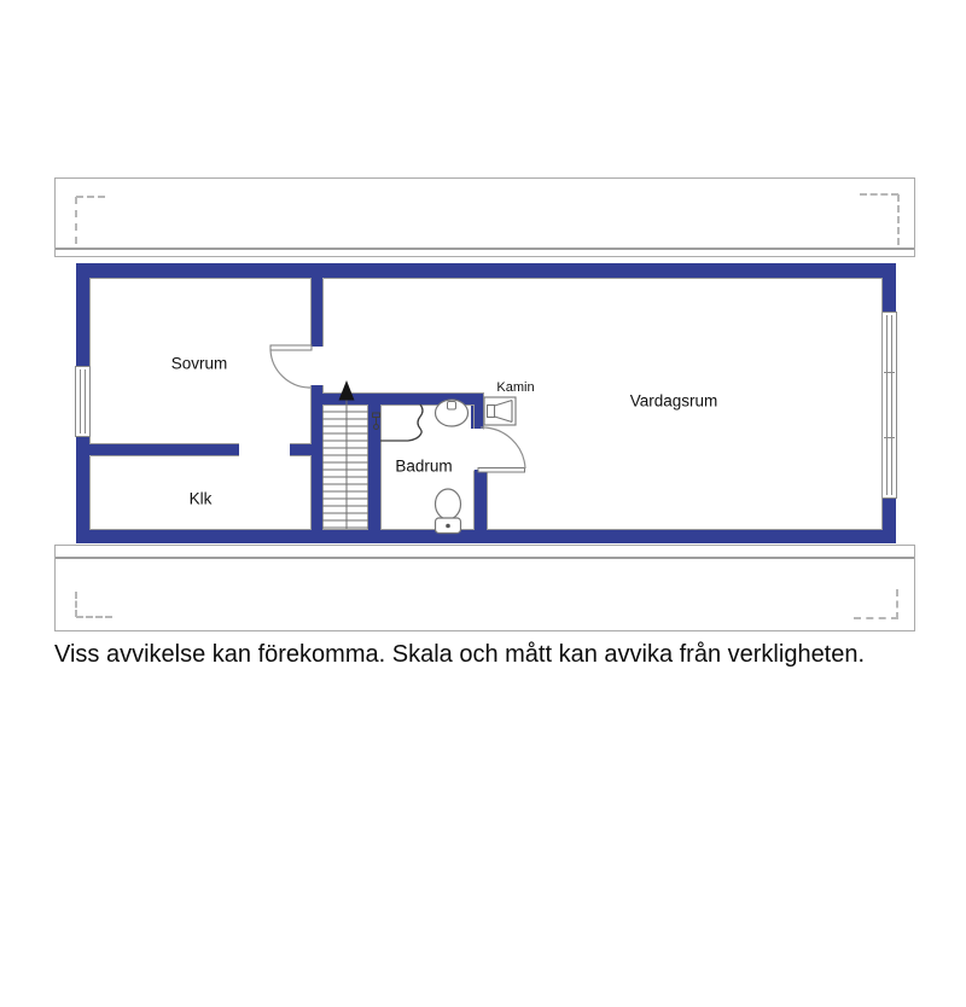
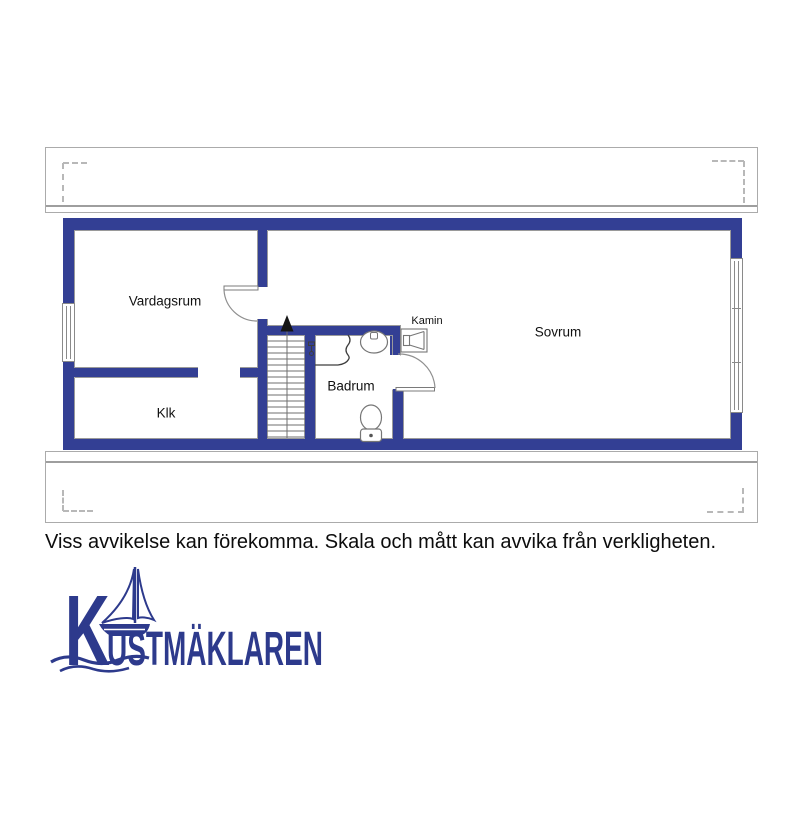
- Sovrum
+ Vardagsrum
  Klk
  Badrum
- Vardagsrum
+ Sovrum
  Kamin
  Viss avvikelse kan förekomma. Skala och mått kan avvika från verkligheten.
+ K
+ USTMÄKLAREN
